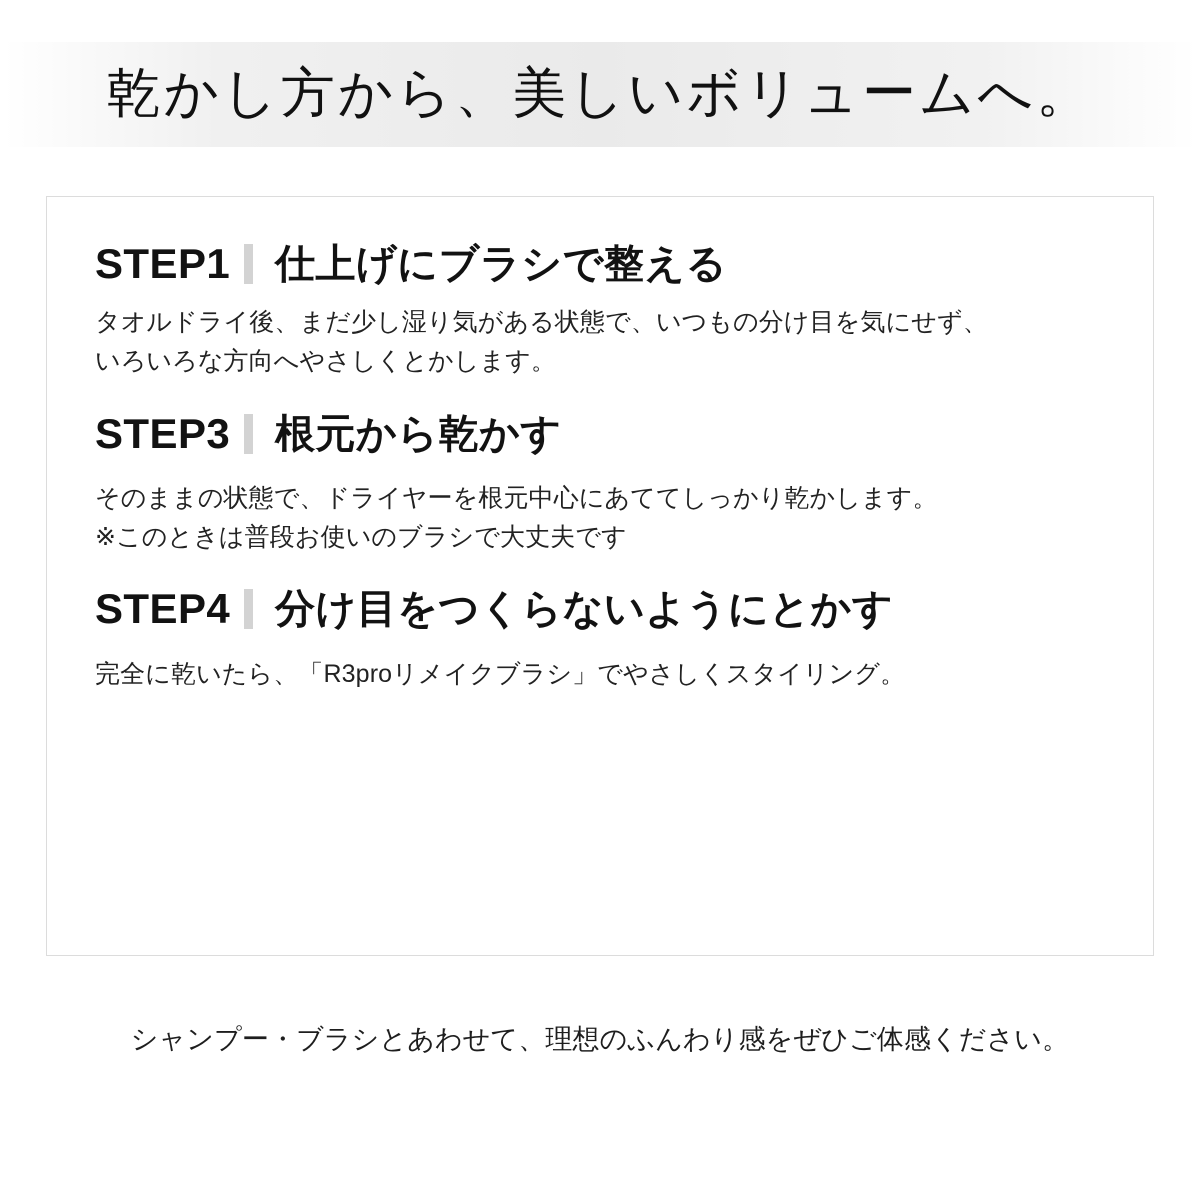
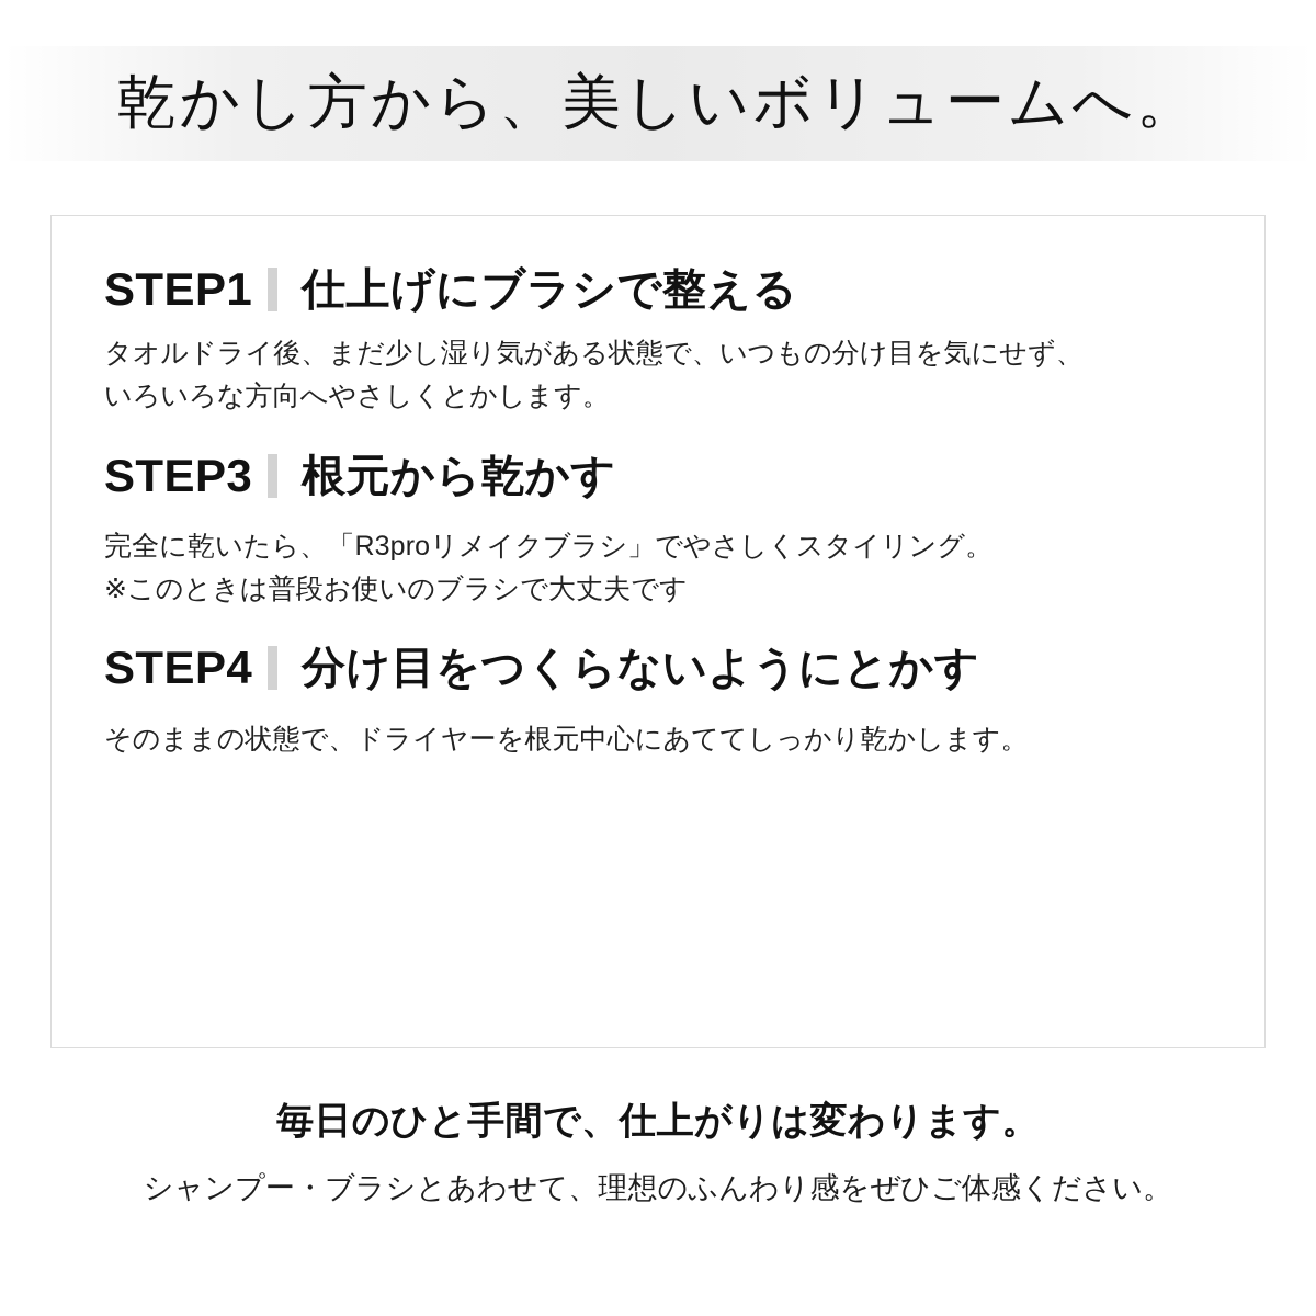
  乾かし方から、美しいボリュームへ。
  STEP1
  仕上げにブラシで整える
  タオルドライ後、まだ少し湿り気がある状態で、いつもの分け目を気にせず、
  いろいろな方向へやさしくとかします。
  STEP3
  根元から乾かす
- そのままの状態で、ドライヤーを根元中心にあててしっかり乾かします。
+ 完全に乾いたら、「R3proリメイクブラシ」でやさしくスタイリング。
  ※このときは普段お使いのブラシで大丈夫です
  STEP4
  分け目をつくらないようにとかす
- 完全に乾いたら、「R3proリメイクブラシ」でやさしくスタイリング。
+ そのままの状態で、ドライヤーを根元中心にあててしっかり乾かします。
+ 毎日のひと手間で、仕上がりは変わります。
  シャンプー・ブラシとあわせて、理想のふんわり感をぜひご体感ください。
